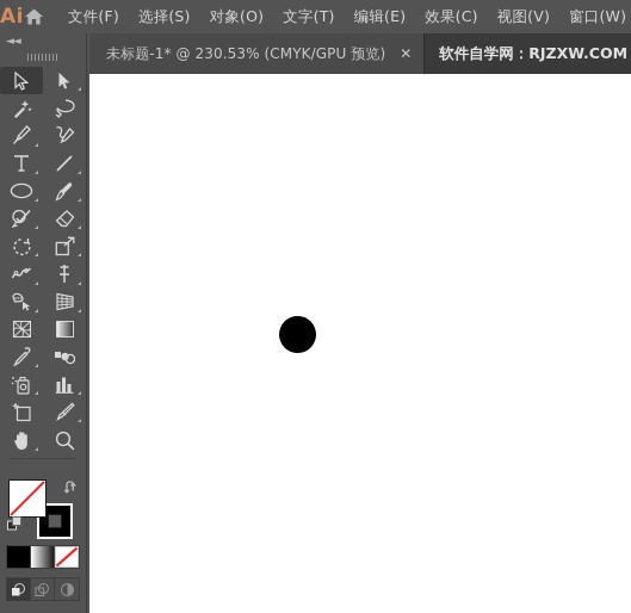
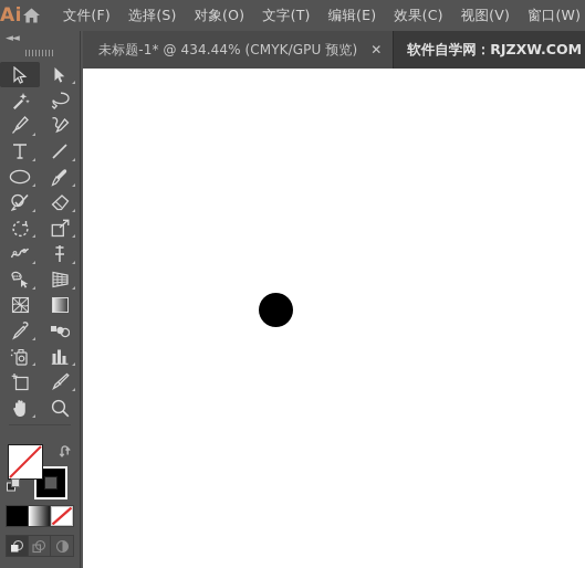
  Ai
  文件(F)
  选择(S)
  对象(O)
  文字(T)
  编辑(E)
  效果(C)
  视图(V)
  窗口(W)
- 未标题-1* @ 230.53% (CMYK/GPU 预览)
+ 未标题-1* @ 434.44% (CMYK/GPU 预览)
  ✕
  软件自学网：RJZXW.COM
  ◄◄
